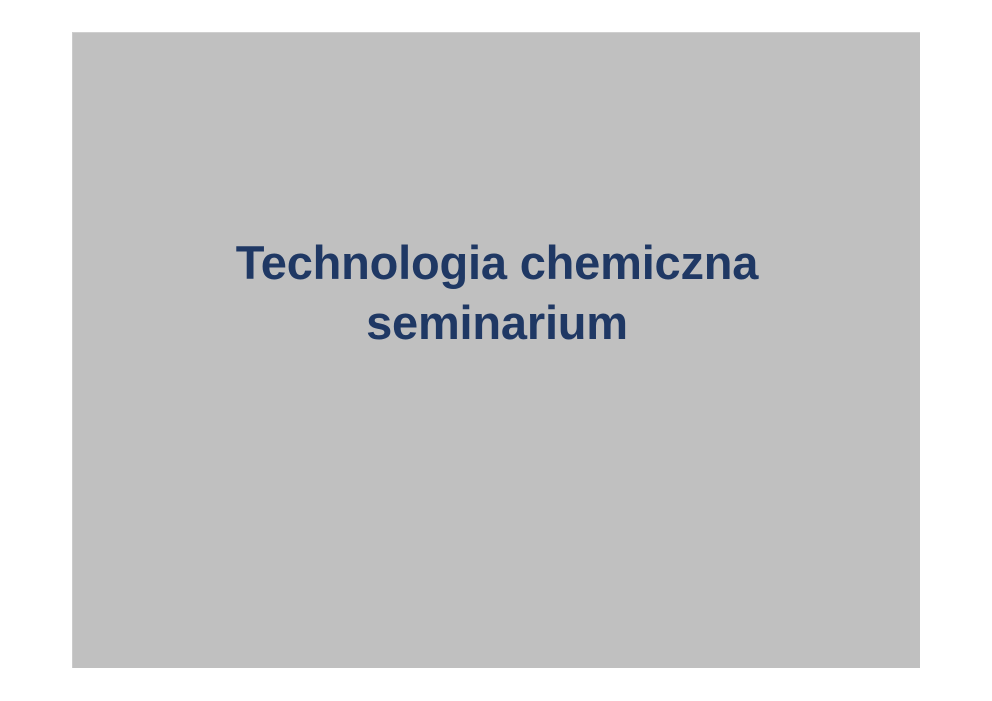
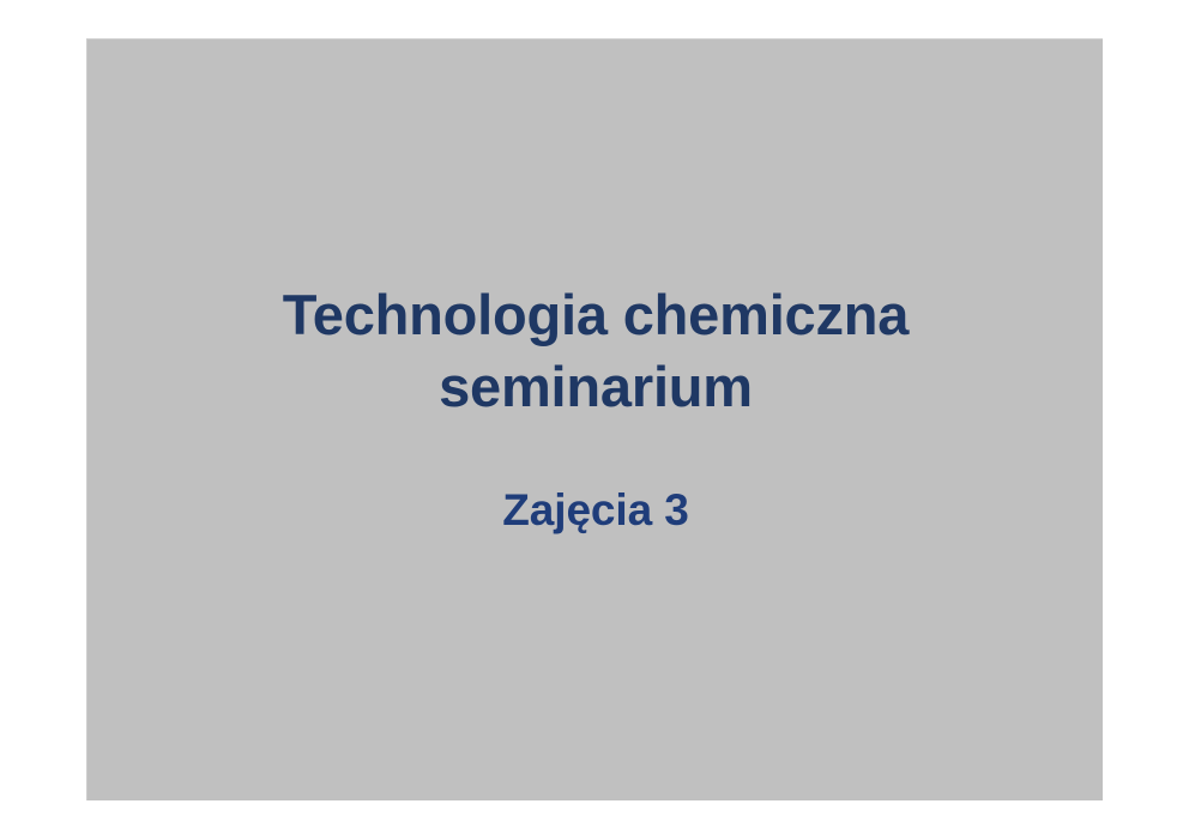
  Technologia chemiczna
  seminarium
+ Zajęcia 3
